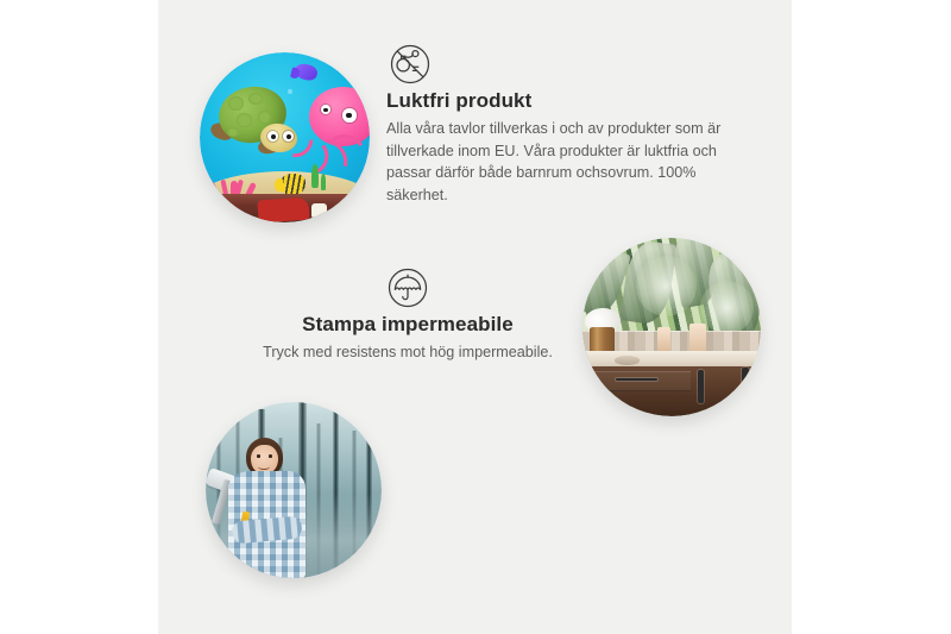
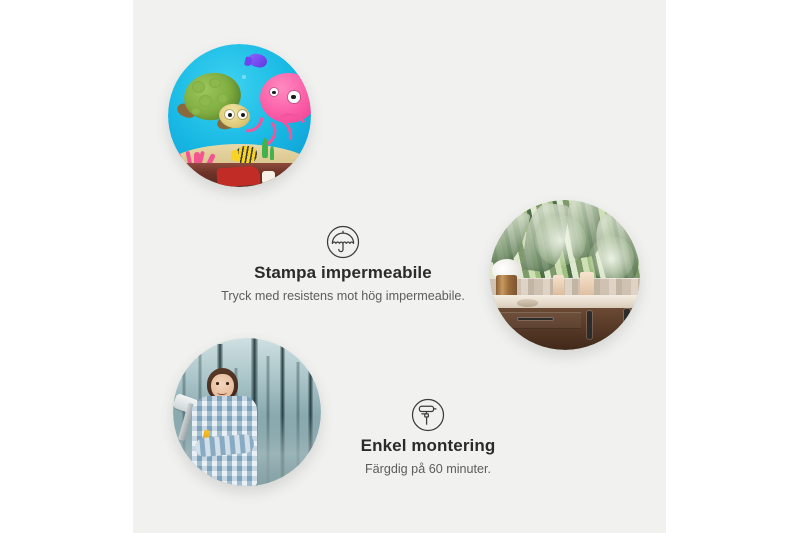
- Luktfri produkt
- Alla våra tavlor tillverkas i och av produkter som är tillverkade inom EU. Våra produkter är luktfria och passar därför både barnrum ochsovrum. 100% säkerhet.
  Stampa impermeabile
  Tryck med resistens mot hög impermeabile.
+ Enkel montering
+ Färgdig på 60 minuter.
